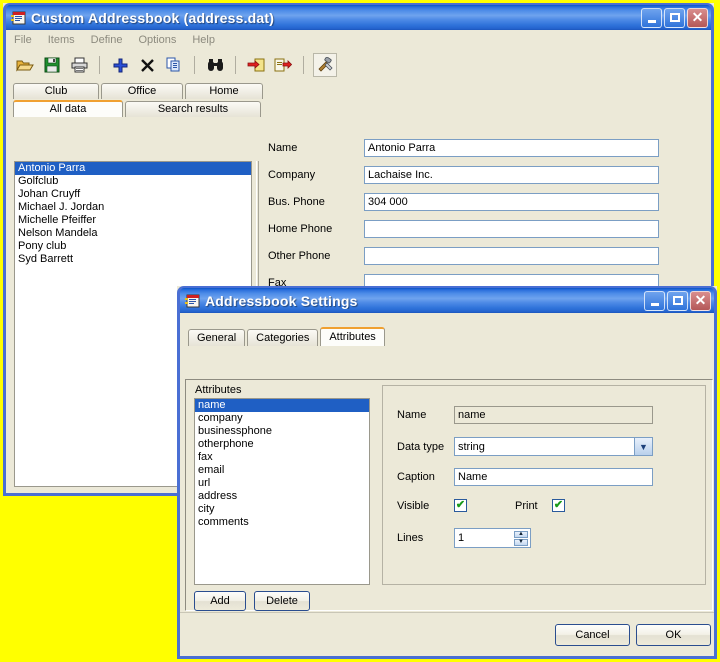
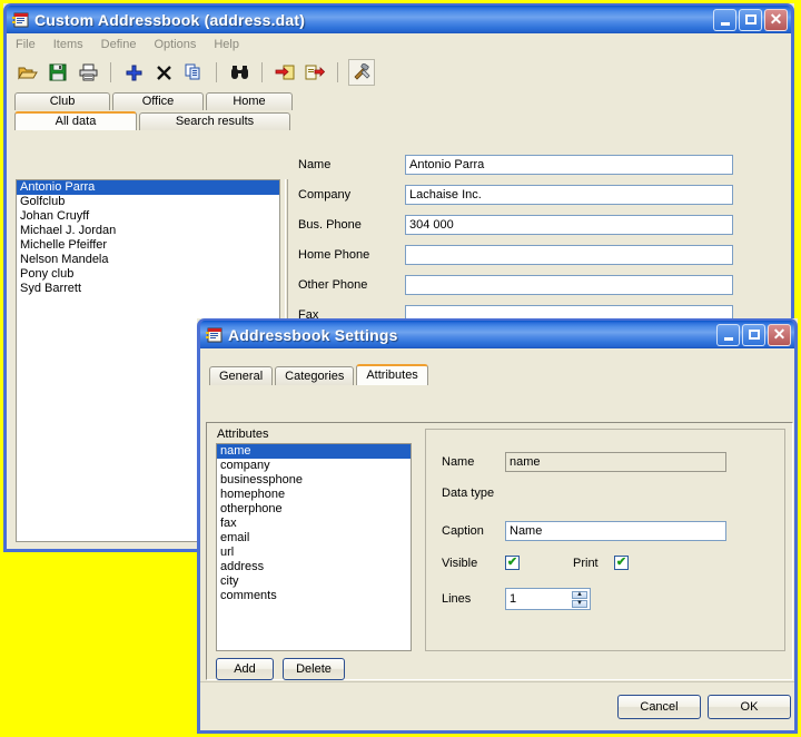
  Custom Addressbook (address.dat)
  ✕
  File
  Items
  Define
  Options
  Help
  Club
  Office
  Home
  All data
  Search results
  Antonio Parra
  Golfclub
  Johan Cruyff
  Michael J. Jordan
  Michelle Pfeiffer
  Nelson Mandela
  Pony club
  Syd Barrett
  Name
  Antonio Parra
  Company
  Lachaise Inc.
  Bus. Phone
  304 000
  Home Phone
  Other Phone
  Fax
  Addressbook Settings
  ✕
  General
  Categories
  Attributes
  Attributes
  name
  company
  businessphone
+ homephone
  otherphone
  fax
  email
  url
  address
  city
  comments
  Name
  name
  Data type
- string
- ▼
  Caption
  Name
  Visible
  ✔
  Print
  ✔
  Lines
  1
  Add
  Delete
  Cancel
  OK
